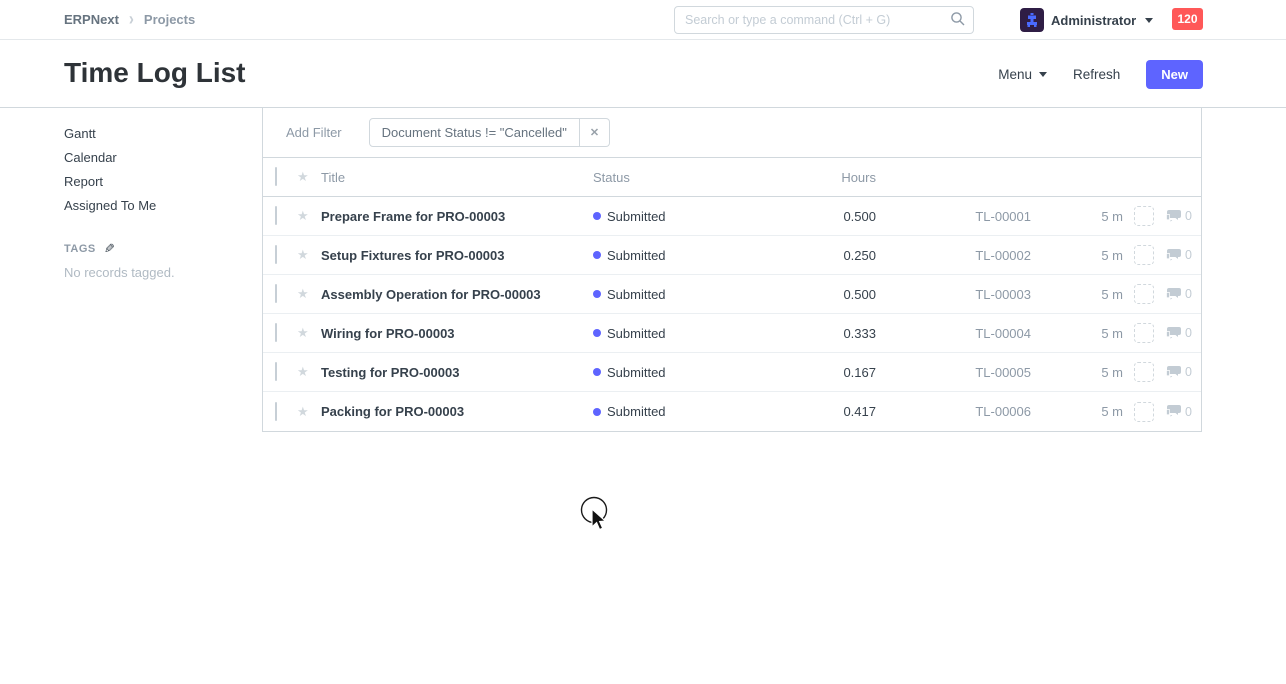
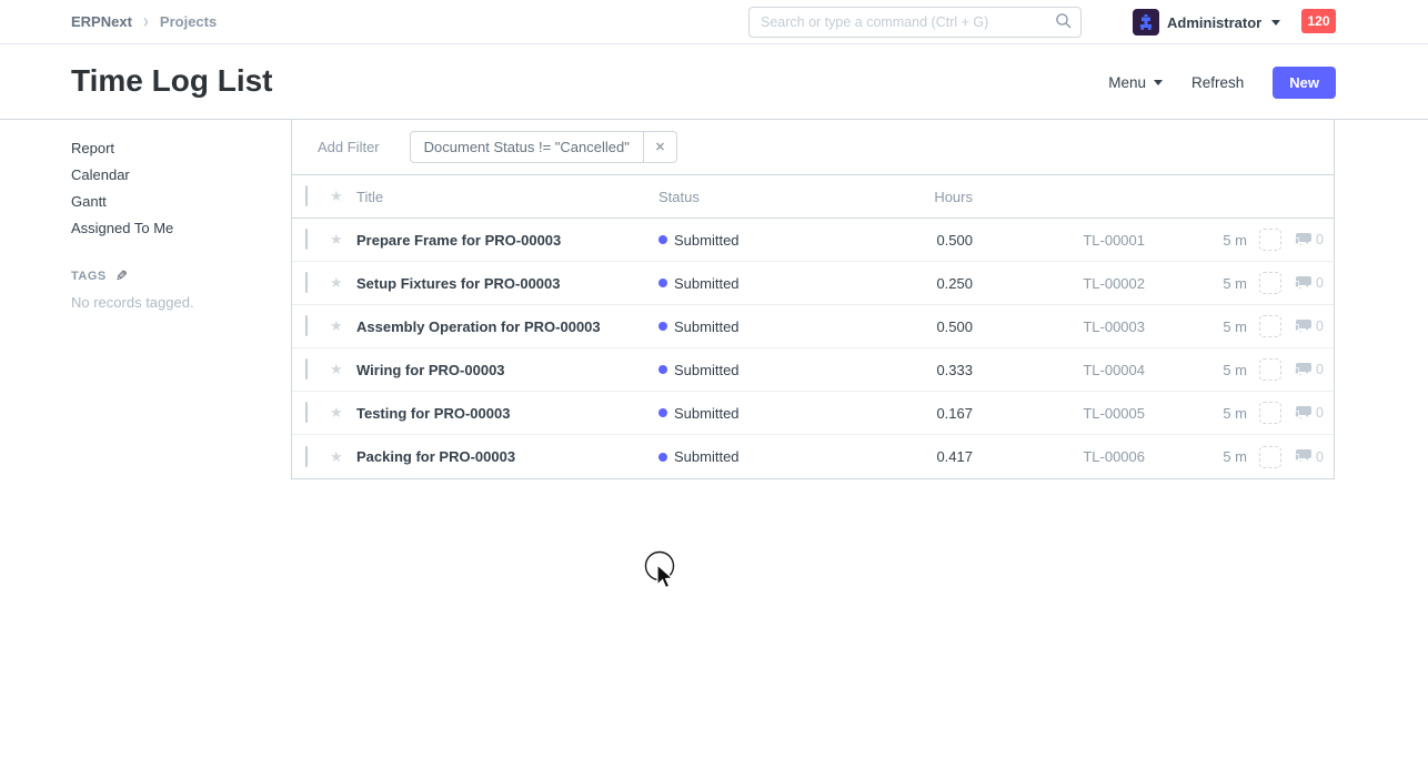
  ERPNext
  ›
  Projects
  Search or type a command (Ctrl + G)
  Administrator
  120
  Time Log List
  Menu
  Refresh
  New
- Gantt
+ Report
  Calendar
- Report
+ Gantt
  Assigned To Me
  TAGS
  No records tagged.
  Add Filter
  Document Status != "Cancelled"
  ✕
  ★
  Title
  Status
  Hours
  ★
  Prepare Frame for PRO-00003
  Submitted
  0.500
  TL-00001
  5 m
  0
  ★
  Setup Fixtures for PRO-00003
  Submitted
  0.250
  TL-00002
  5 m
  0
  ★
  Assembly Operation for PRO-00003
  Submitted
  0.500
  TL-00003
  5 m
  0
  ★
  Wiring for PRO-00003
  Submitted
  0.333
  TL-00004
  5 m
  0
  ★
  Testing for PRO-00003
  Submitted
  0.167
  TL-00005
  5 m
  0
  ★
  Packing for PRO-00003
  Submitted
  0.417
  TL-00006
  5 m
  0
